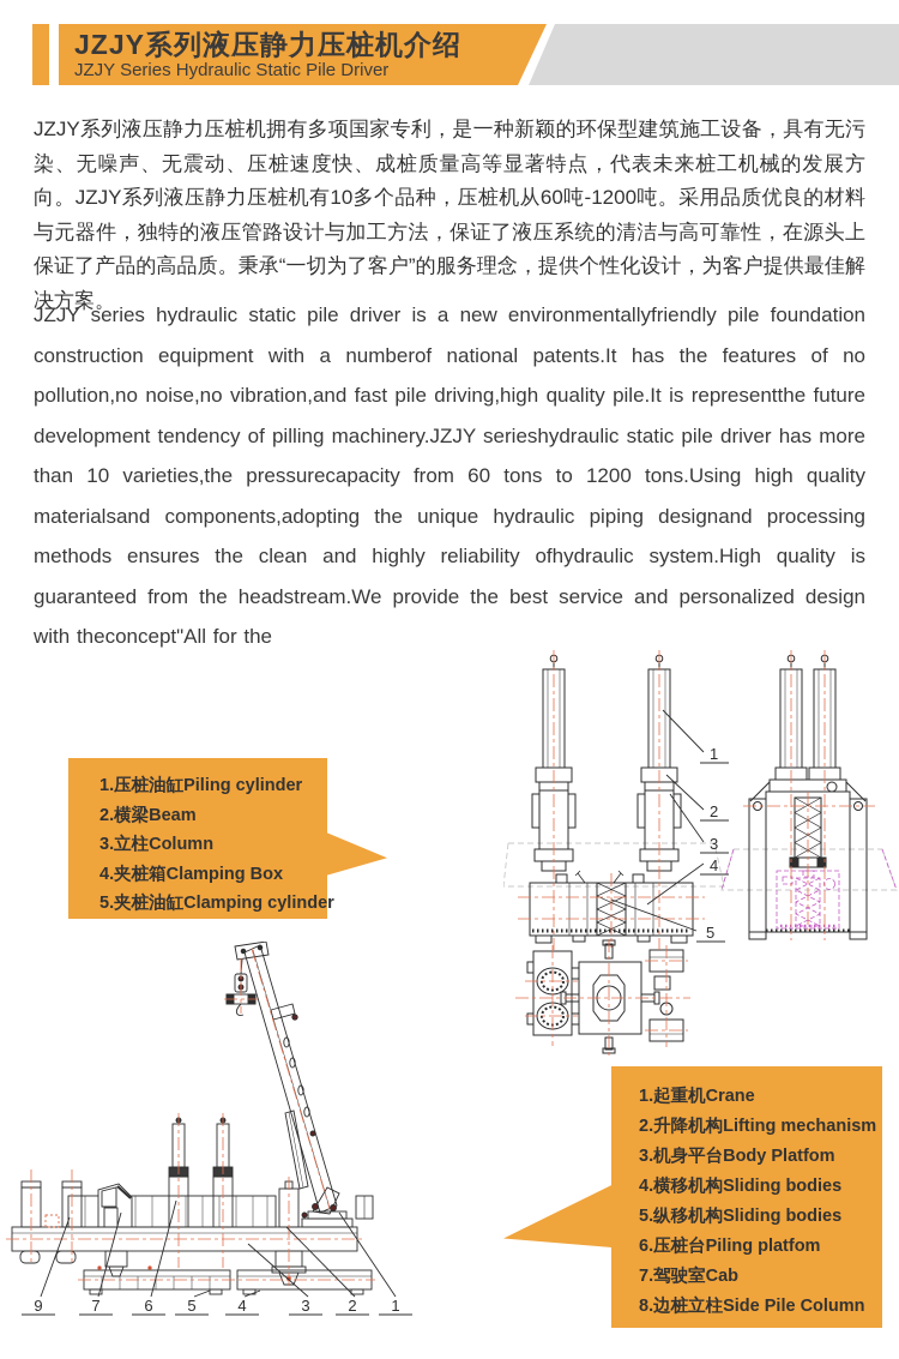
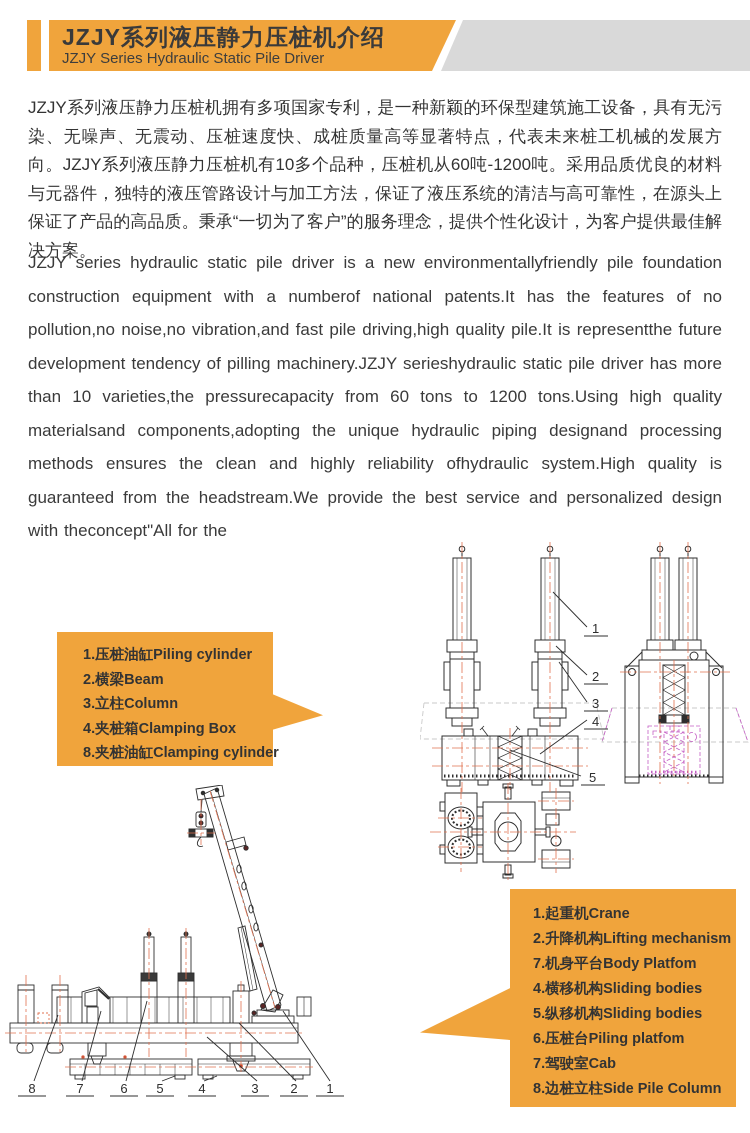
  JZJY系列液压静力压桩机介绍
  JZJY Series Hydraulic Static Pile Driver
  JZJY系列液压静力压桩机拥有多项国家专利，是一种新颖的环保型建筑施工设备，具有无污染、无噪声、无震动、压桩速度快、成桩质量高等显著特点，代表未来桩工机械的发展方向。JZJY系列液压静力压桩机有10多个品种，压桩机从60吨-1200吨。采用品质优良的材料与元器件，独特的液压管路设计与加工方法，保证了液压系统的清洁与高可靠性，在源头上保证了产品的高品质。秉承“一切为了客户”的服务理念，提供个性化设计，为客户提供最佳解决方案。
  JZJY series hydraulic static pile driver is a new environmentallyfriendly pile foundation construction equipment with a numberof national patents.It has the features of no pollution,no noise,no vibration,and fast pile driving,high quality pile.It is representthe future development tendency of pilling machinery.JZJY serieshydraulic static pile driver has more than 10 varieties,the pressurecapacity from 60 tons to 1200 tons.Using high quality materialsand components,adopting the unique hydraulic piping designand processing methods ensures the clean and highly reliability ofhydraulic system.High quality is guaranteed from the headstream.We provide the best service and personalized design with theconcept"All for the
  1.压桩油缸Piling cylinder
  2.横梁Beam
  3.立柱Column
  4.夹桩箱Clamping Box
- 5.夹桩油缸Clamping cylinder
+ 8.夹桩油缸Clamping cylinder
  1
  2
  3
  4
  5
- 9
+ 8
  7
  6
  5
  4
  3
  2
  1
  1.起重机Crane
  2.升降机构Lifting mechanism
- 3.机身平台Body Platfom
+ 7.机身平台Body Platfom
  4.横移机构Sliding bodies
  5.纵移机构Sliding bodies
  6.压桩台Piling platfom
  7.驾驶室Cab
  8.边桩立柱Side Pile Column
